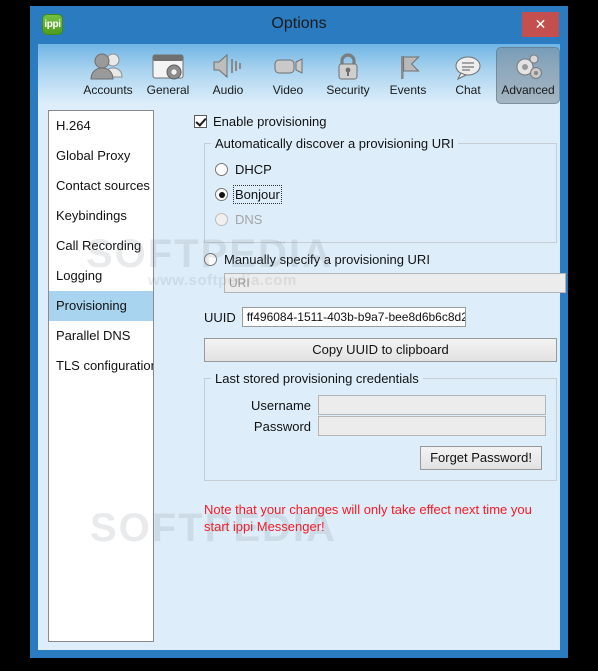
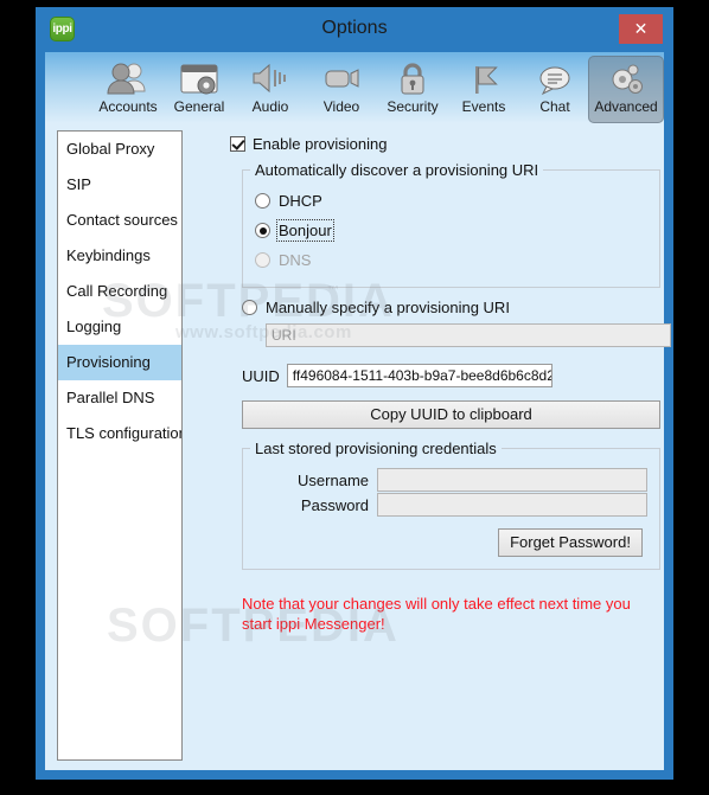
  ippi
  Options
  ✕
  Accounts
  General
  Audio
  Video
  Security
  Events
  Chat
  Advanced
- H.264
  Global Proxy
+ SIP
  Contact sources
  Keybindings
  Call Recording
  Logging
  Provisioning
  Parallel DNS
  TLS configuratio
  Enable provisioning
  Automatically discover a provisioning URI
  DHCP
  Bonjour
  DNS
  Manually specify a provisioning URI
  URI
  UUID
  ff496084-1511-403b-b9a7-bee8d6b6c8d2
  Copy UUID to clipboard
  Last stored provisioning credentials
  Username
  Password
  Forget Password!
  Note that your changes will only take effect next time you start ippi Messenger!
  SOFTPEDIA
  www.softpedia.com
  ™
  SOFTPEDIA
